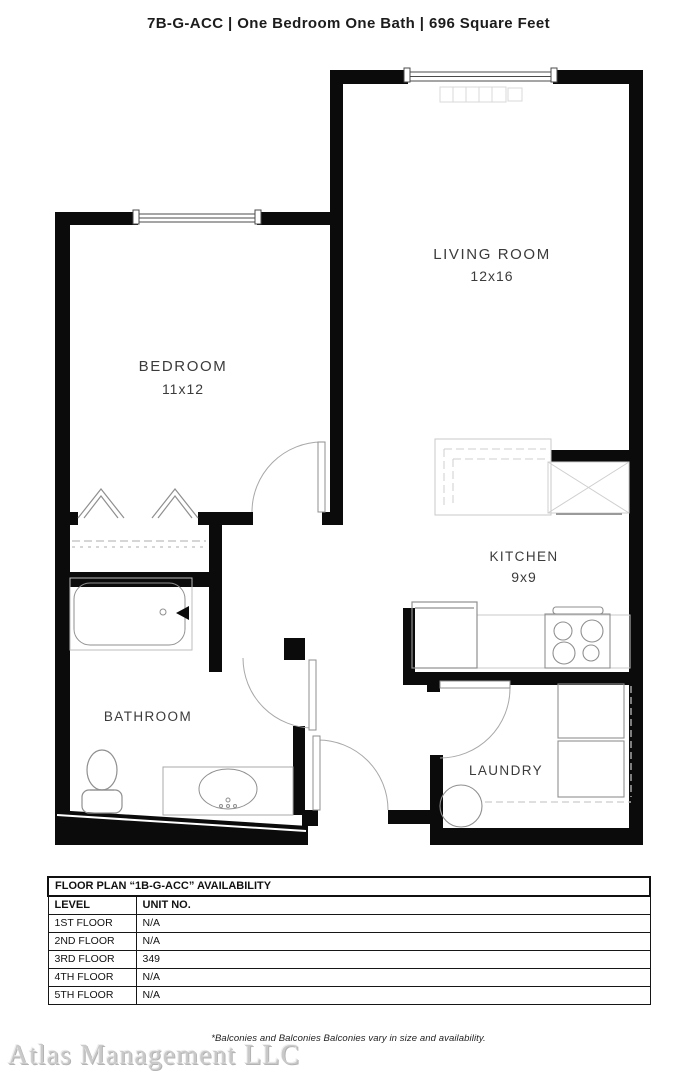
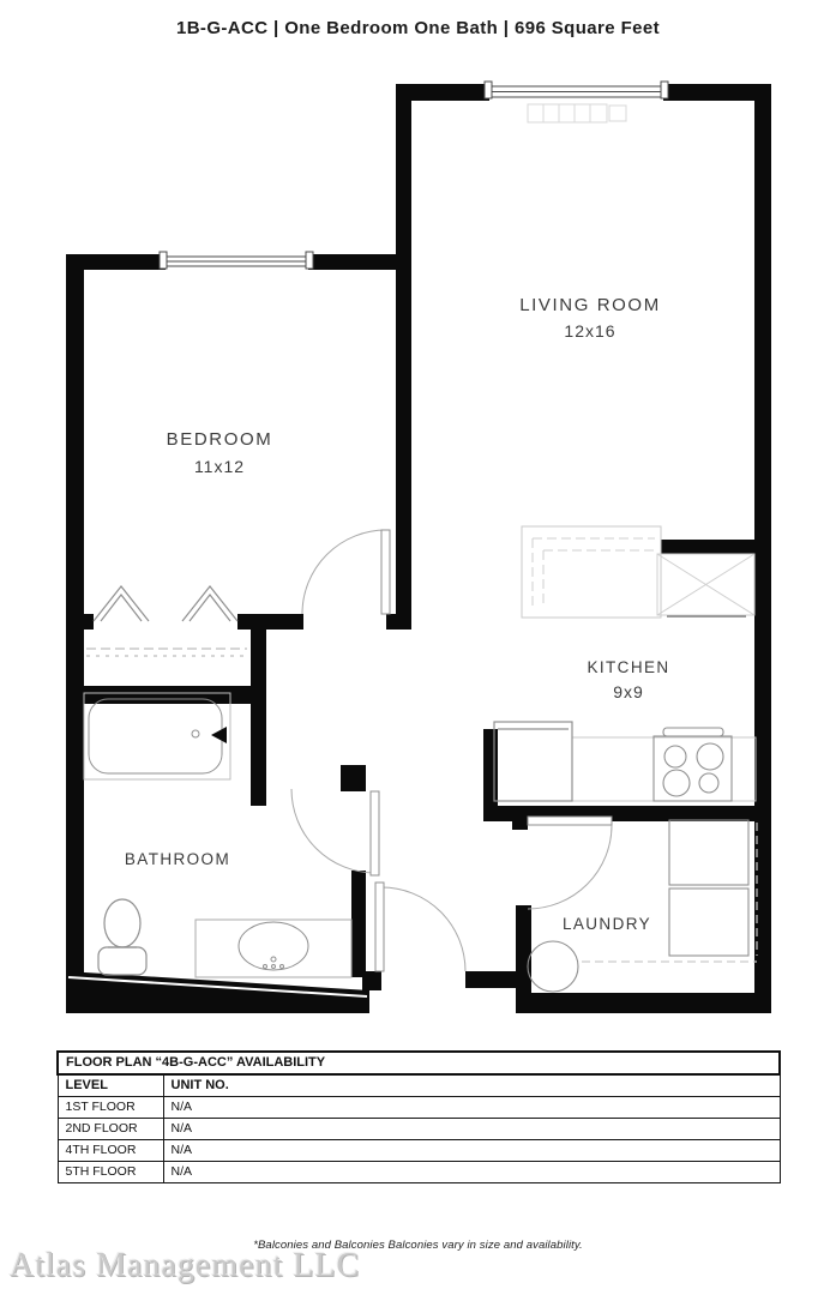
- 7B-G-ACC | One Bedroom One Bath | 696 Square Feet
+ 1B-G-ACC | One Bedroom One Bath | 696 Square Feet
  LIVING ROOM
  12x16
  BEDROOM
  11x12
  KITCHEN
  9x9
  BATHROOM
  LAUNDRY
- FLOOR PLAN “1B-G-ACC” AVAILABILITY
+ FLOOR PLAN “4B-G-ACC” AVAILABILITY
  LEVEL	UNIT NO.
  1ST FLOOR	N/A
  2ND FLOOR	N/A
- 3RD FLOOR	349
  4TH FLOOR	N/A
  5TH FLOOR	N/A
  *Balconies and Balconies Balconies vary in size and availability.
  Atlas Management LLC
